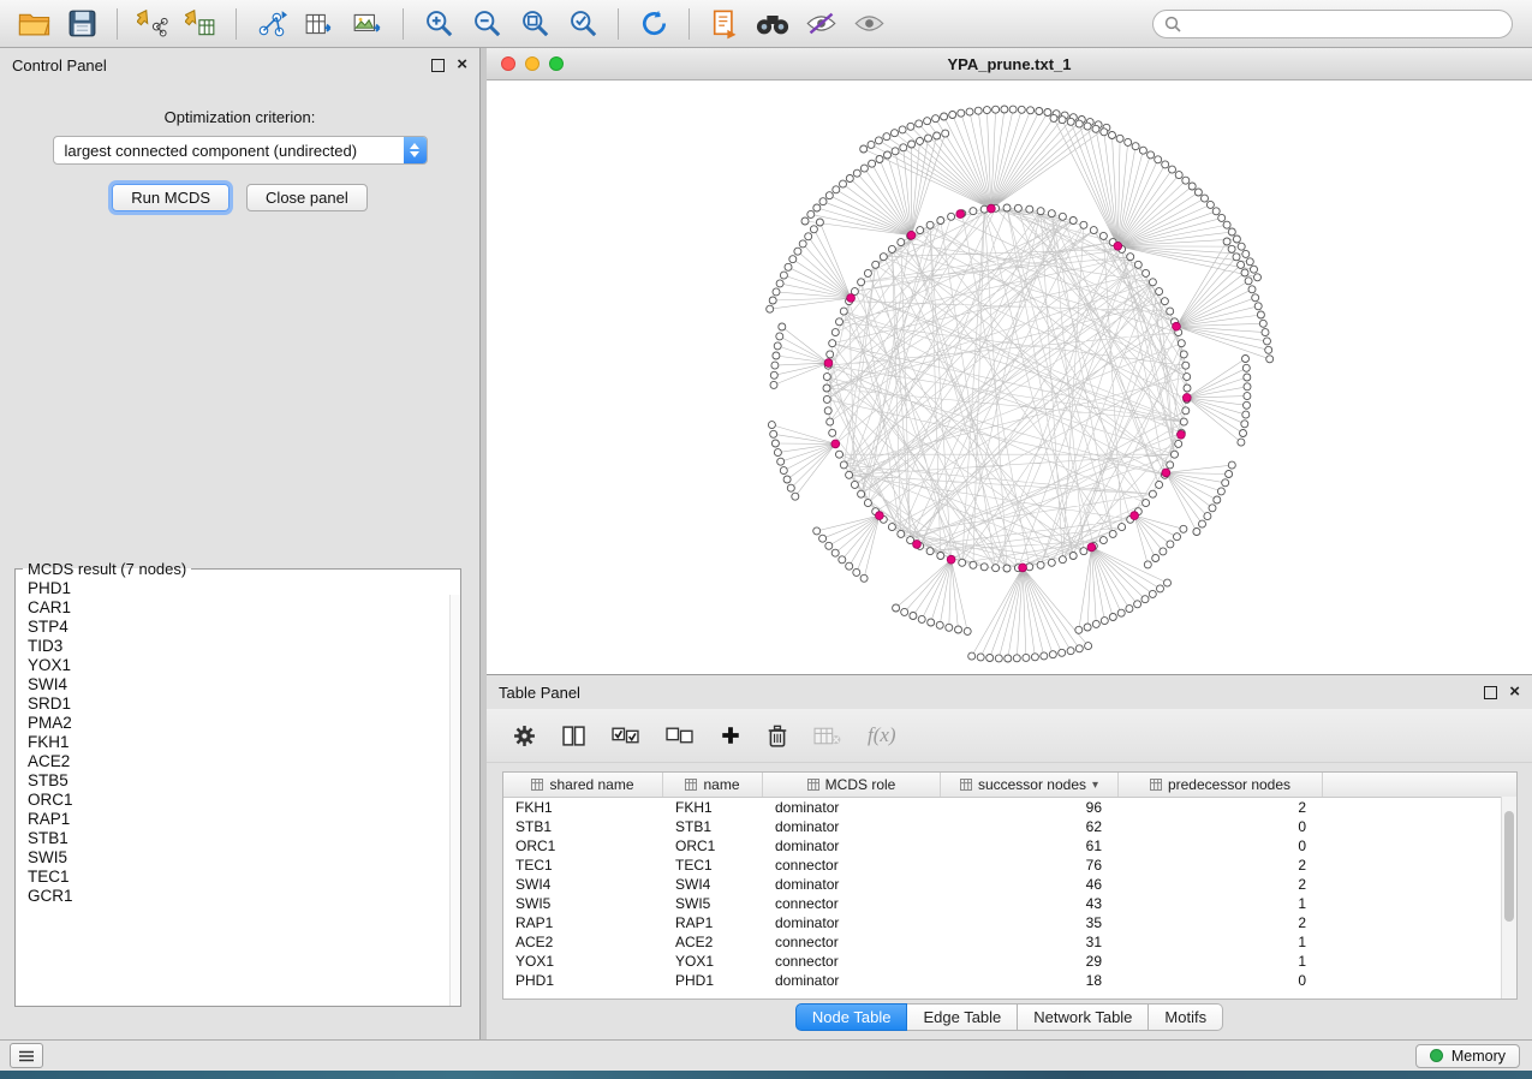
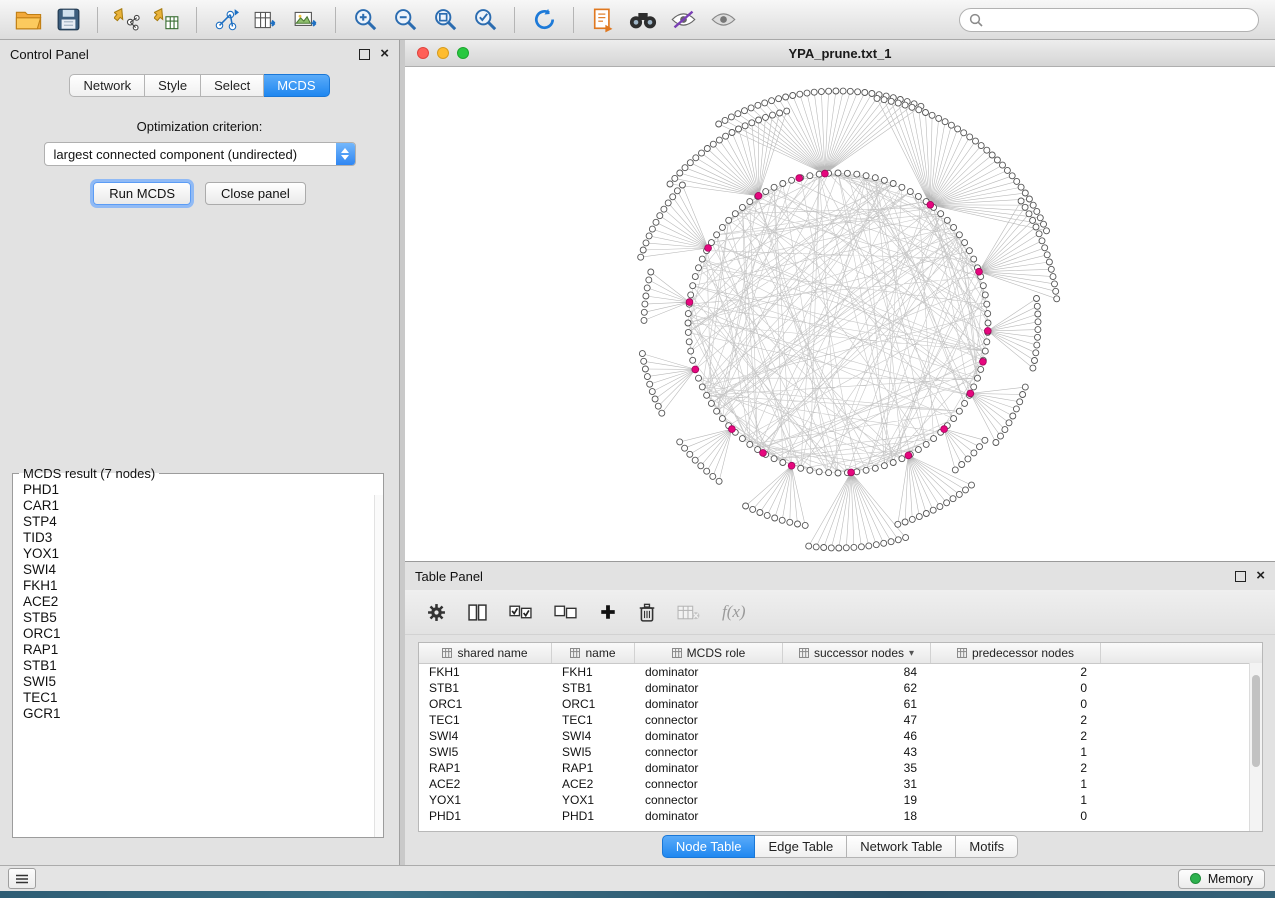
  Control Panel
  ×
+ Network
+ Style
+ Select
+ MCDS
  Optimization criterion:
  largest connected component (undirected)
  Run MCDS
  Close panel
  MCDS result (7 nodes)
  PHD1
  CAR1
  STP4
  TID3
  YOX1
  SWI4
- SRD1
- PMA2
  FKH1
  ACE2
  STB5
  ORC1
  RAP1
  STB1
  SWI5
  TEC1
  GCR1
  YPA_prune.txt_1
  Table Panel
  ×
  f(x)
  shared name
  name
  MCDS role
  successor nodes
  ▾
  predecessor nodes
  FKH1
  FKH1
  dominator
- 96
+ 84
  2
  STB1
  STB1
  dominator
  62
  0
  ORC1
  ORC1
  dominator
  61
  0
  TEC1
  TEC1
  connector
- 76
+ 47
  2
  SWI4
  SWI4
  dominator
  46
  2
  SWI5
  SWI5
  connector
  43
  1
  RAP1
  RAP1
  dominator
  35
  2
  ACE2
  ACE2
  connector
  31
  1
  YOX1
  YOX1
  connector
- 29
+ 19
  1
  PHD1
  PHD1
  dominator
  18
  0
  Node Table
  Edge Table
  Network Table
  Motifs
  Memory
